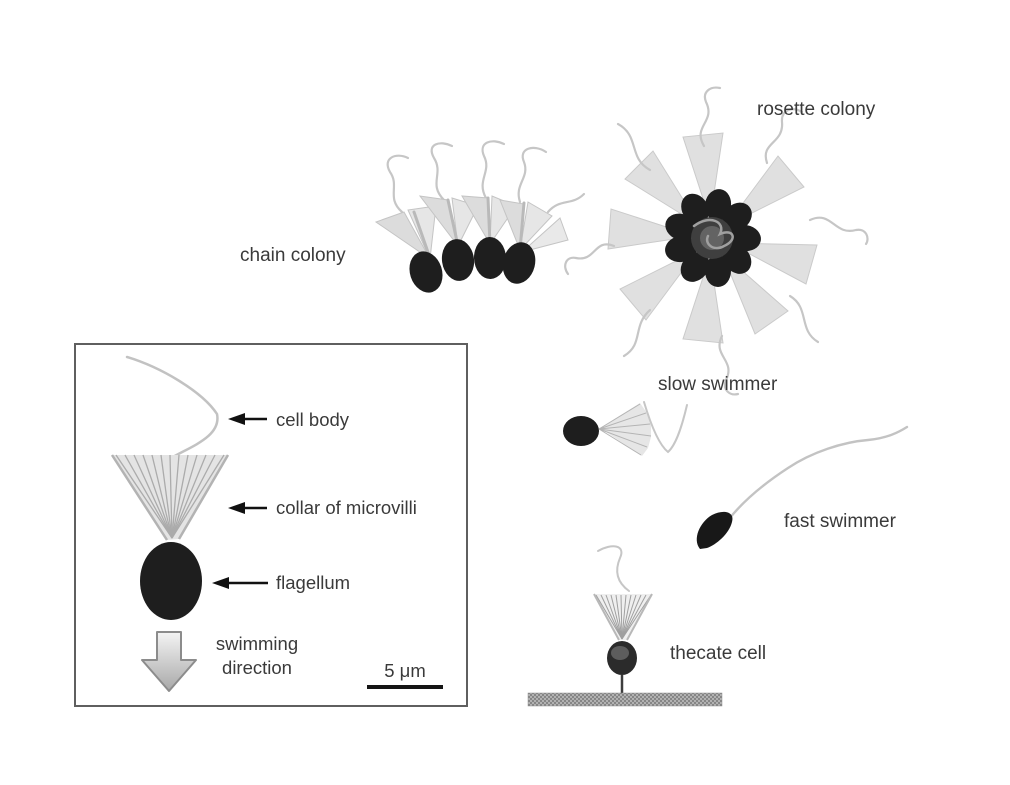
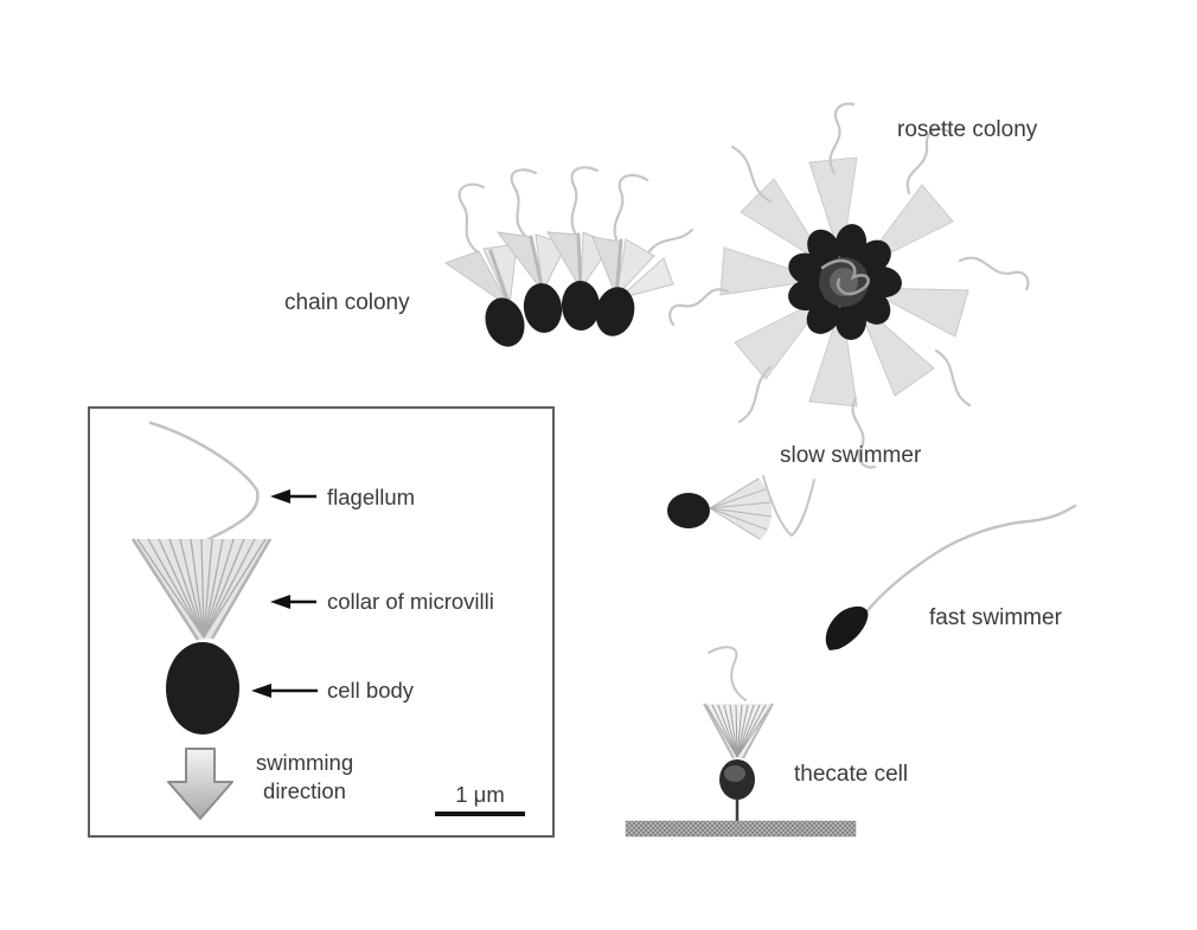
  chain colony
  rosette colony
  slow swimmer
  fast swimmer
  thecate cell
- cell body
+ flagellum
  collar of microvilli
- flagellum
+ cell body
  swimming
  direction
- 5 μm
+ 1 μm
